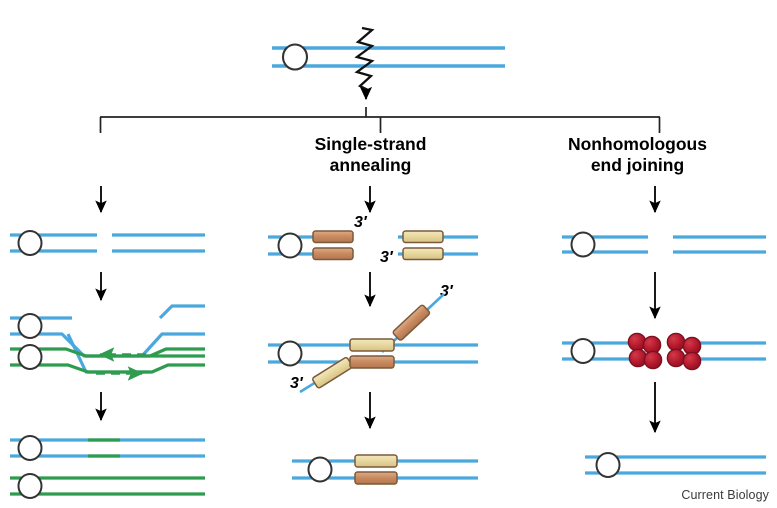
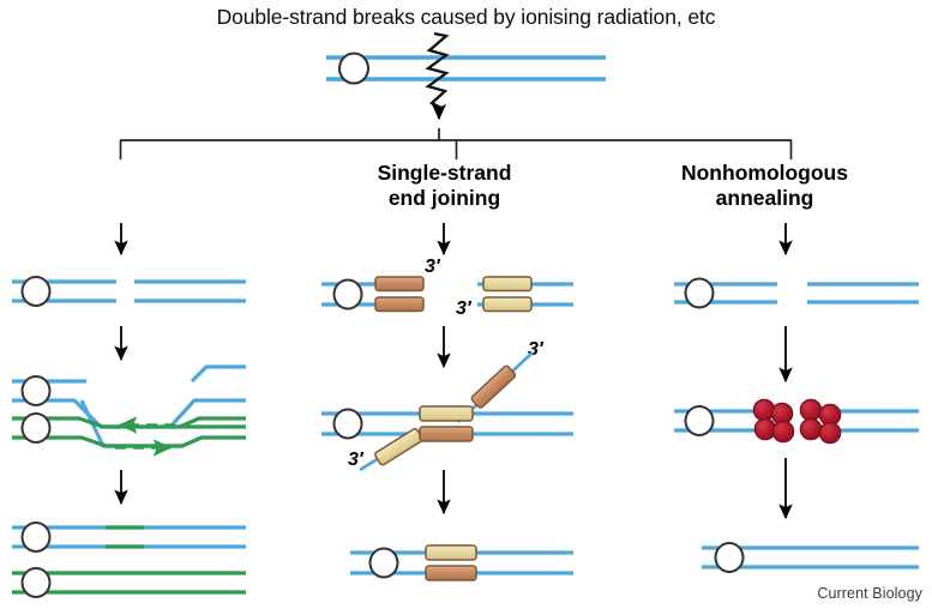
+ Double-strand breaks caused by ionising radiation, etc
  Single-strand
- annealing
+ end joining
  Nonhomologous
- end joining
+ annealing
  3′
  3′
  3′
  3′
  Current Biology
